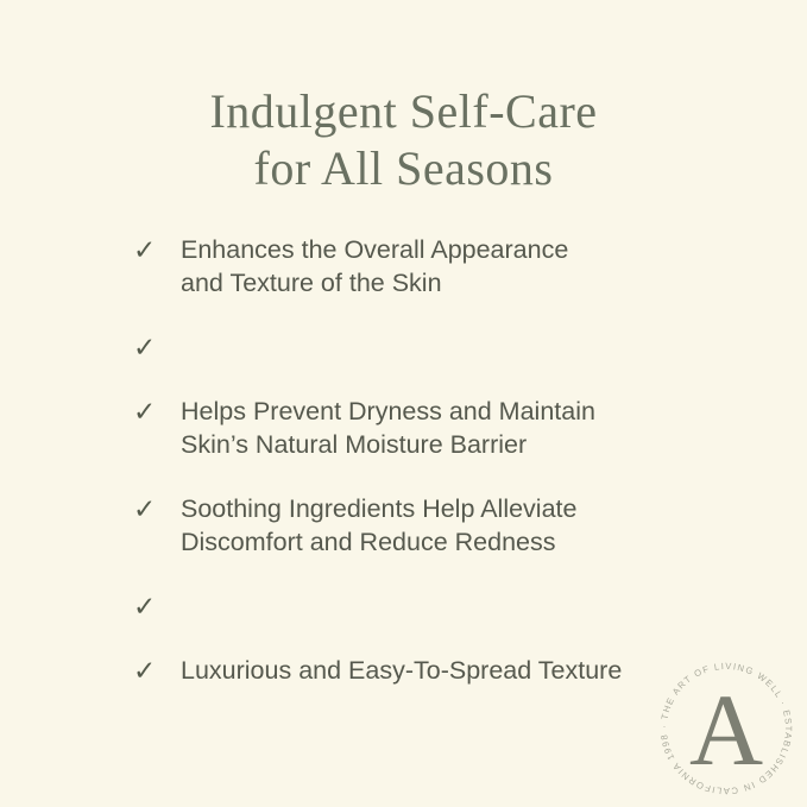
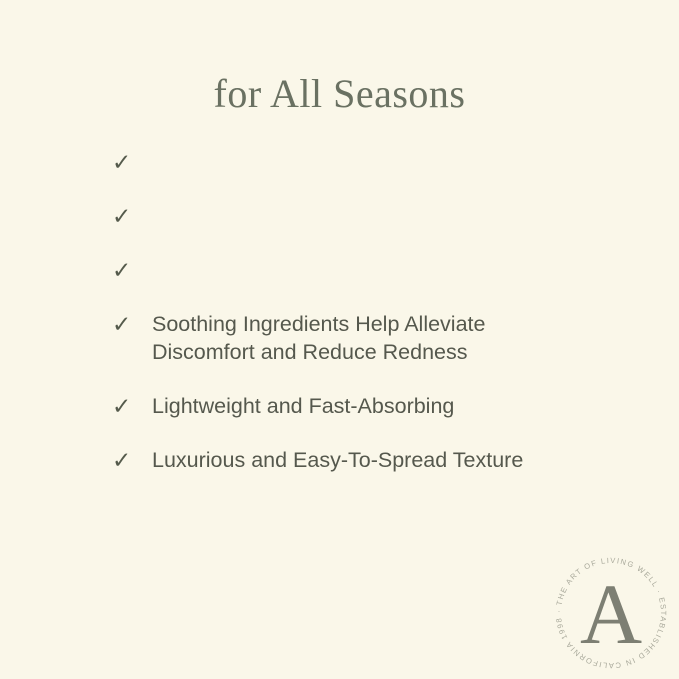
- Indulgent Self-Care
  for All Seasons
  ✓
- Enhances the Overall Appearance
- and Texture of the Skin
  ✓
  ✓
- Helps Prevent Dryness and Maintain
- Skin’s Natural Moisture Barrier
  ✓
  Soothing Ingredients Help Alleviate
  Discomfort and Reduce Redness
  ✓
+ Lightweight and Fast-Absorbing
  ✓
  Luxurious and Easy-To-Spread Texture
  A
